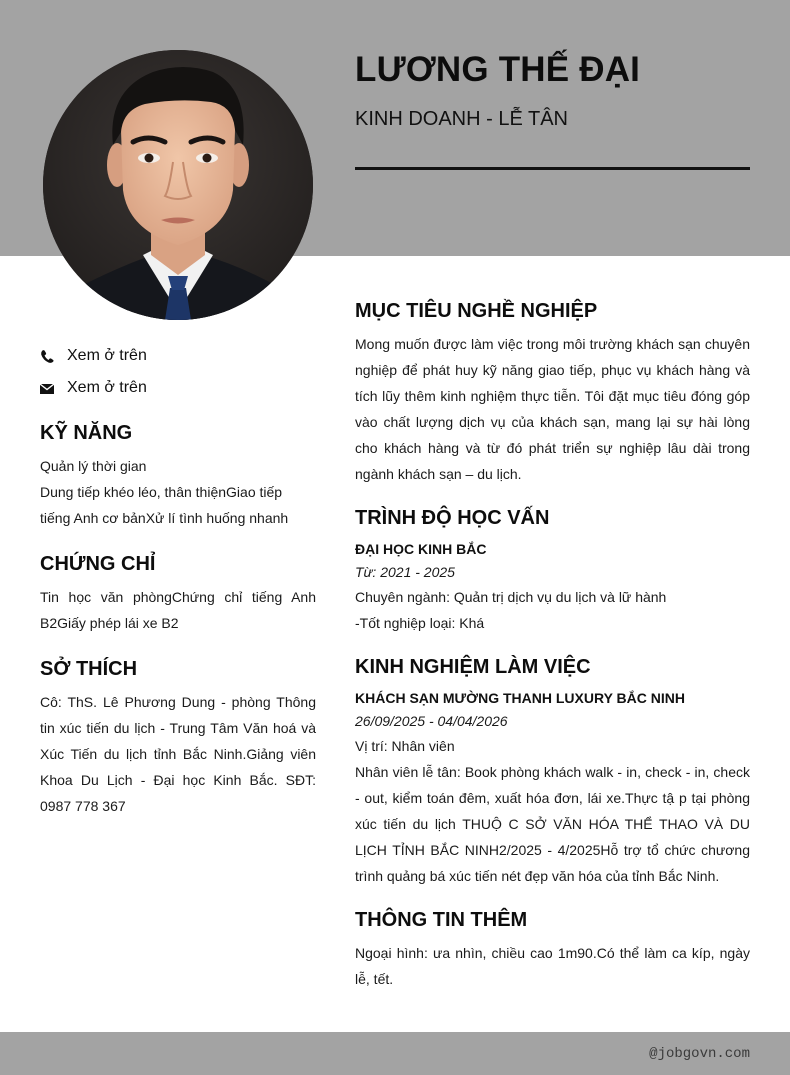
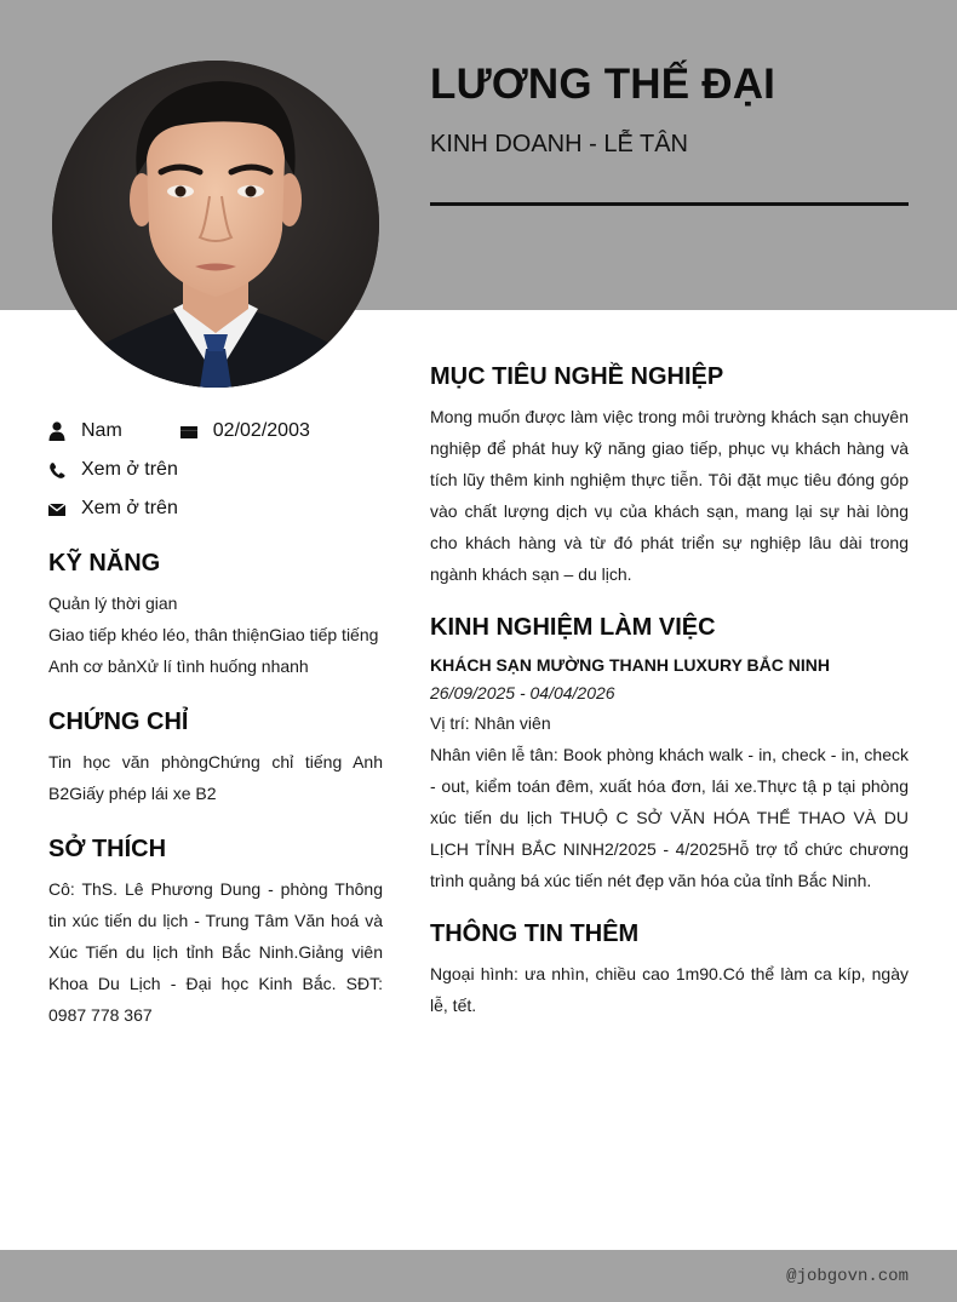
  LƯƠNG THẾ ĐẠI
  KINH DOANH - LỄ TÂN
+ Nam
+ 02/02/2003
  Xem ở trên
  Xem ở trên
  KỸ NĂNG
  Quản lý thời gian
- Dung tiếp khéo léo, thân thiệnGiao tiếp tiếng Anh cơ bảnXử lí tình huống nhanh
+ Giao tiếp khéo léo, thân thiệnGiao tiếp tiếng Anh cơ bảnXử lí tình huống nhanh
  CHỨNG CHỈ
  Tin học văn phòngChứng chỉ tiếng Anh B2Giấy phép lái xe B2
  SỞ THÍCH
  Cô: ThS. Lê Phương Dung - phòng Thông tin xúc tiến du lịch - Trung Tâm Văn hoá và Xúc Tiến du lịch tỉnh Bắc Ninh.Giảng viên Khoa Du Lịch - Đại học Kinh Bắc. SĐT: 0987 778 367
  MỤC TIÊU NGHỀ NGHIỆP
  Mong muốn được làm việc trong môi trường khách sạn chuyên nghiệp để phát huy kỹ năng giao tiếp, phục vụ khách hàng và tích lũy thêm kinh nghiệm thực tiễn. Tôi đặt mục tiêu đóng góp vào chất lượng dịch vụ của khách sạn, mang lại sự hài lòng cho khách hàng và từ đó phát triển sự nghiệp lâu dài trong ngành khách sạn – du lịch.
- TRÌNH ĐỘ HỌC VẤN
- ĐẠI HỌC KINH BẮC
- Từ: 2021 - 2025
- Chuyên ngành: Quản trị dịch vụ du lịch và lữ hành
- -Tốt nghiệp loại: Khá
  KINH NGHIỆM LÀM VIỆC
  KHÁCH SẠN MƯỜNG THANH LUXURY BẮC NINH
  26/09/2025 - 04/04/2026
  Vị trí: Nhân viên
  Nhân viên lễ tân: Book phòng khách walk - in, check - in, check - out, kiểm toán đêm, xuất hóa đơn, lái xe.Thực tậ p tại phòng xúc tiến du lịch THUỘ C SỞ VĂN HÓA THỂ THAO VÀ DU LỊCH TỈNH BẮC NINH2/2025 - 4/2025Hỗ trợ tổ chức chương trình quảng bá xúc tiến nét đẹp văn hóa của tỉnh Bắc Ninh.
  THÔNG TIN THÊM
  Ngoại hình: ưa nhìn, chiều cao 1m90.Có thể làm ca kíp, ngày lễ, tết.
  @jobgovn.com
